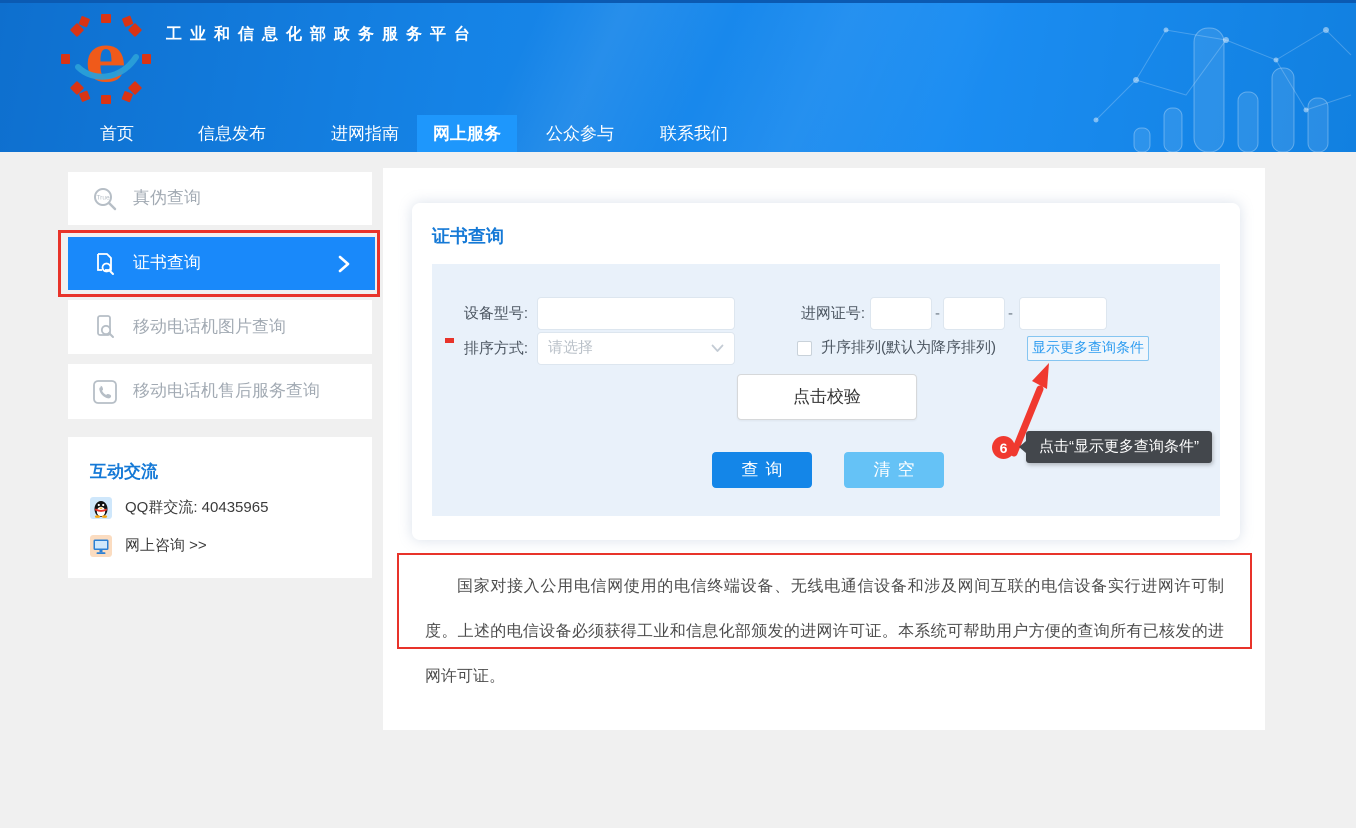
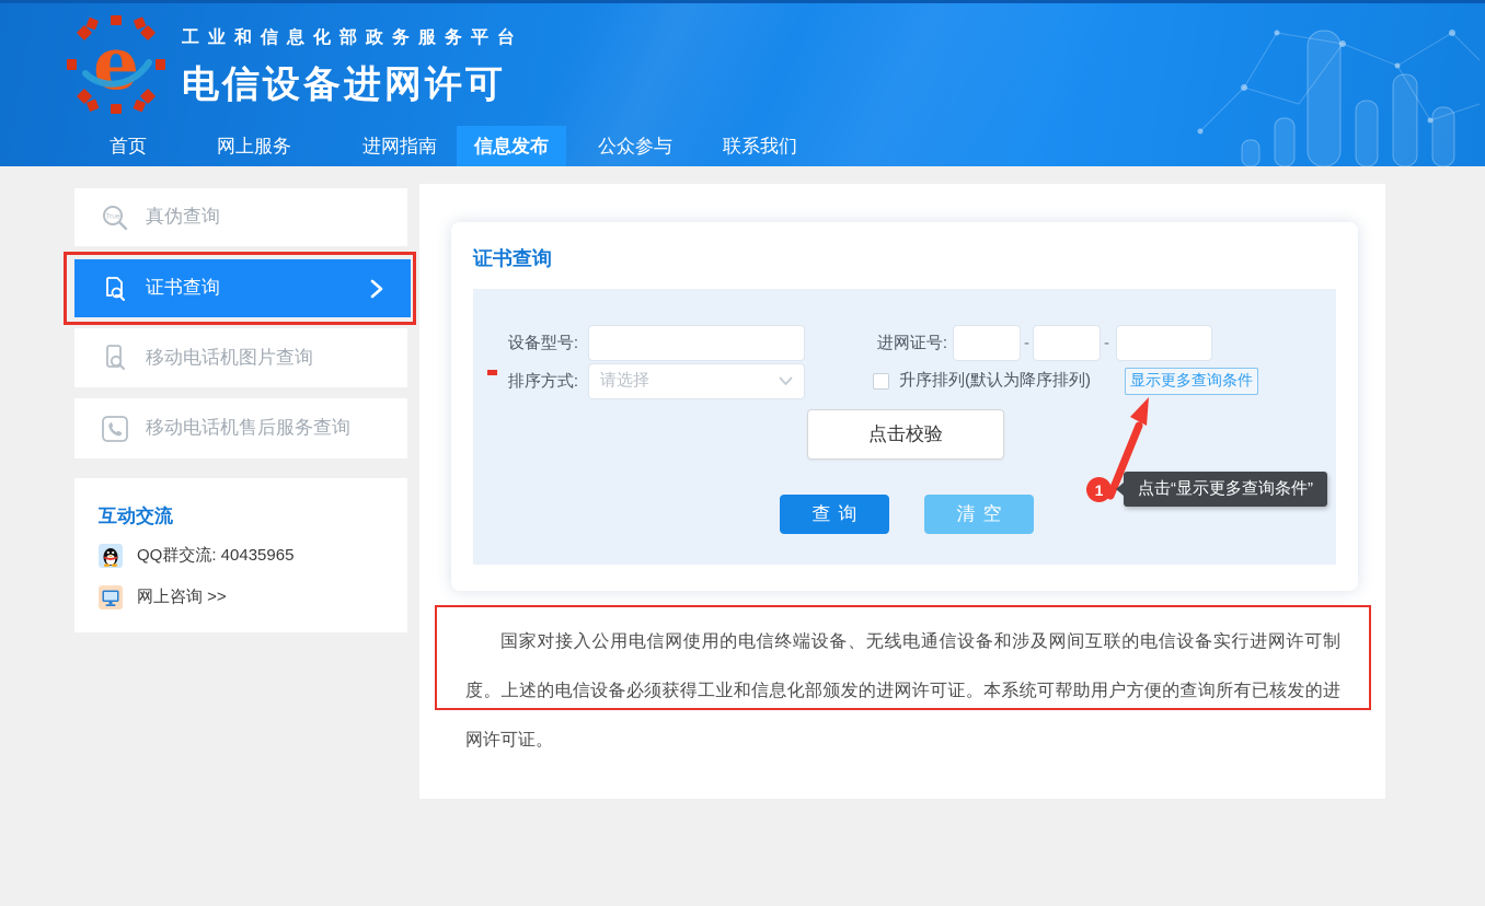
  e
  工业和信息化部政务服务平台
+ 电信设备进网许可
  首页
- 信息发布
+ 网上服务
  进网指南
- 网上服务
+ 信息发布
  公众参与
  联系我们
  真伪查询
  证书查询
  移动电话机图片查询
  移动电话机售后服务查询
  互动交流
  QQ群交流: 40435965
  网上咨询 >>
  证书查询
  设备型号:
  进网证号:
  -
  -
  排序方式:
  请选择
  升序排列(默认为降序排列)
  显示更多查询条件
  点击校验
  查询
  清空
  国家对接入公用电信网使用的电信终端设备、无线电通信设备和涉及网间互联的电信设备实行进网许可制度。上述的电信设备必须获得工业和信息化部颁发的进网许可证。本系统可帮助用户方便的查询所有已核发的进网许可证。
- 6
+ 1
  点击“显示更多查询条件”
